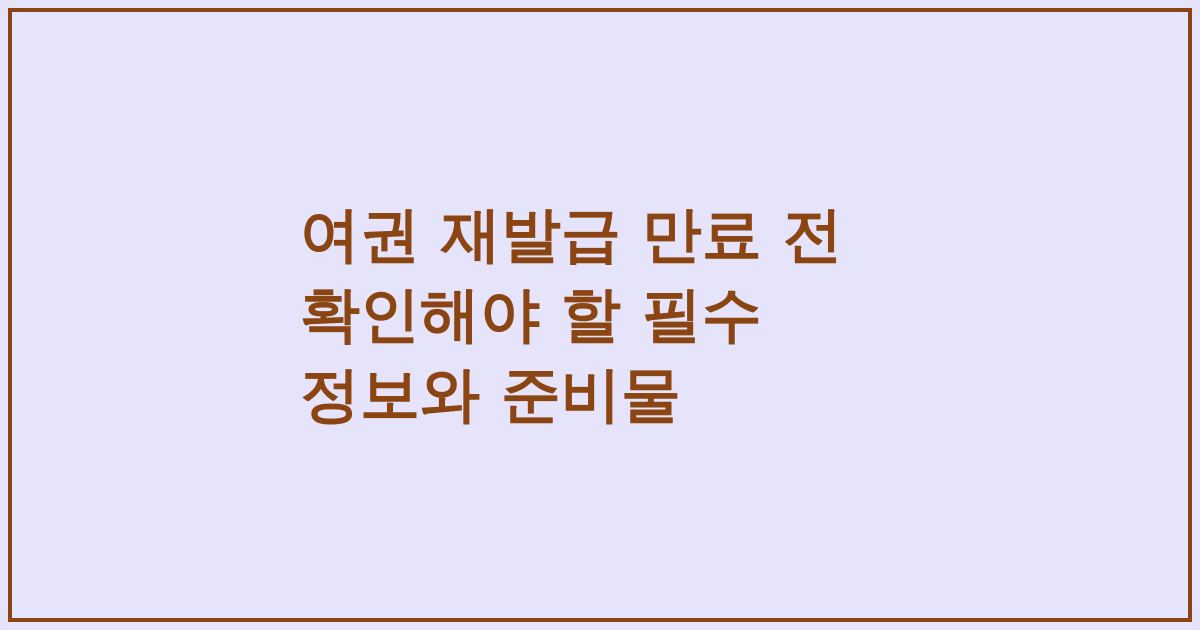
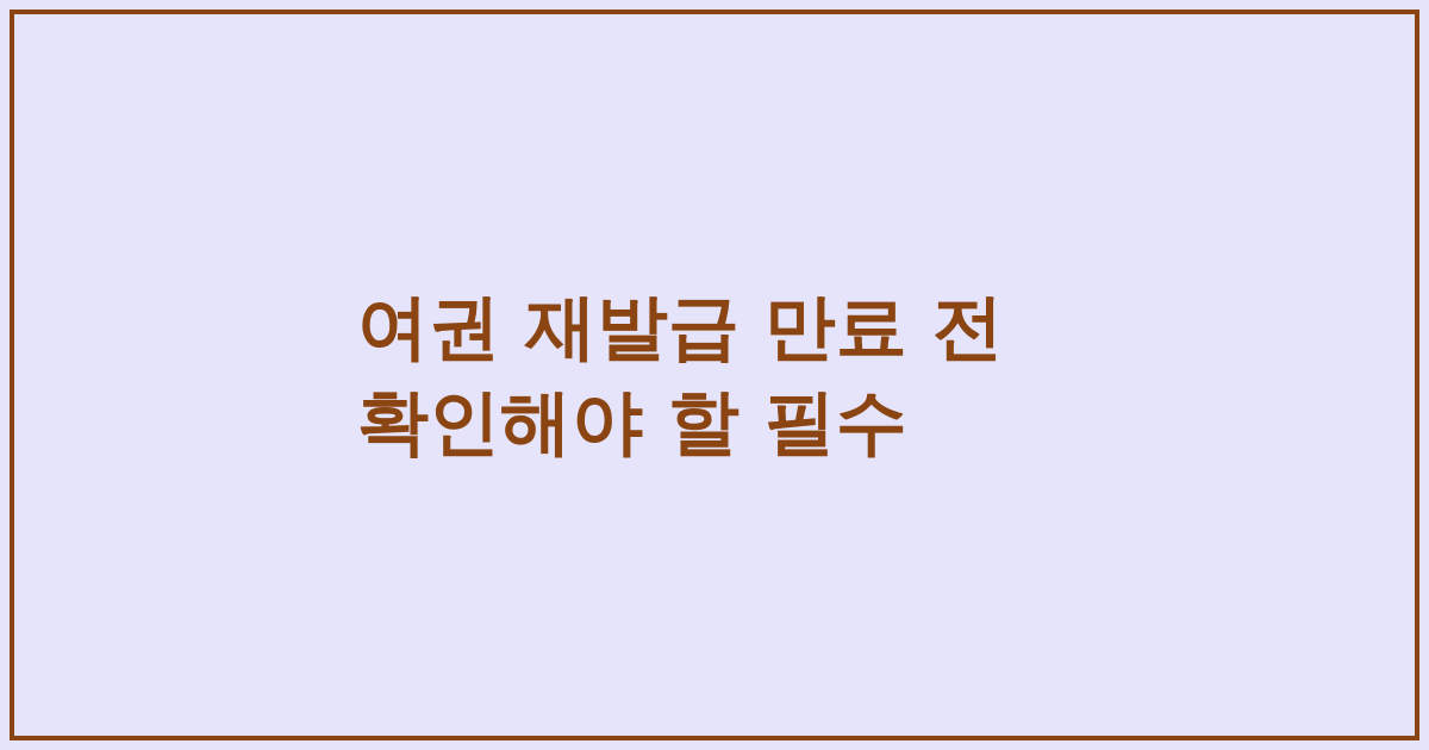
  여권 재발급 만료 전
  확인해야 할 필수
- 정보와 준비물
